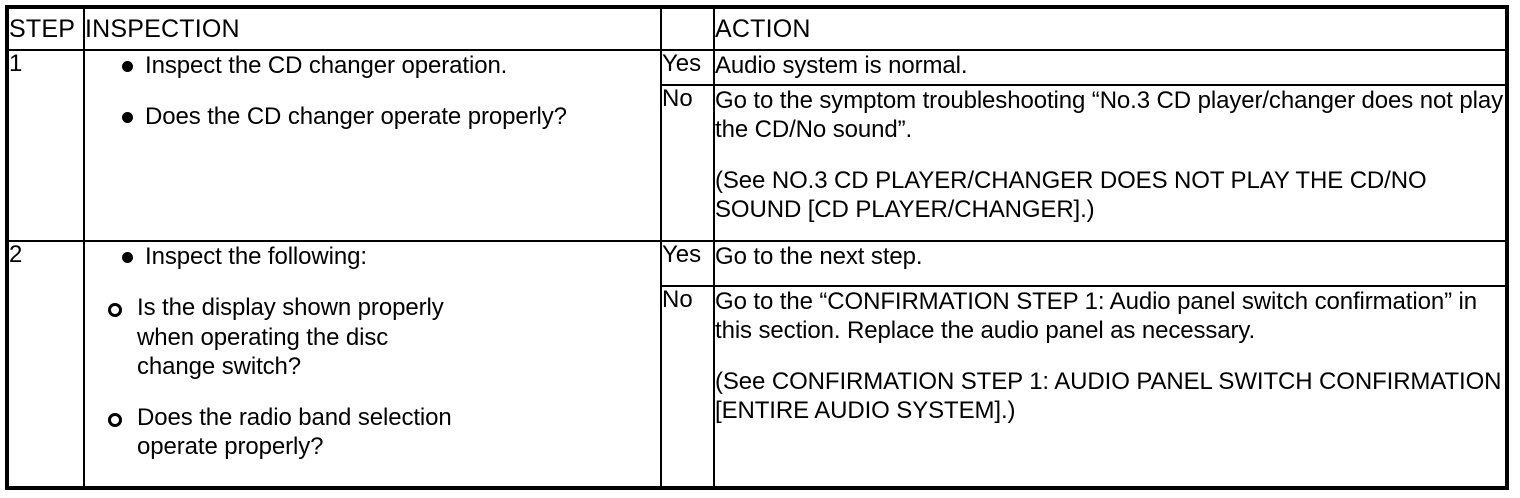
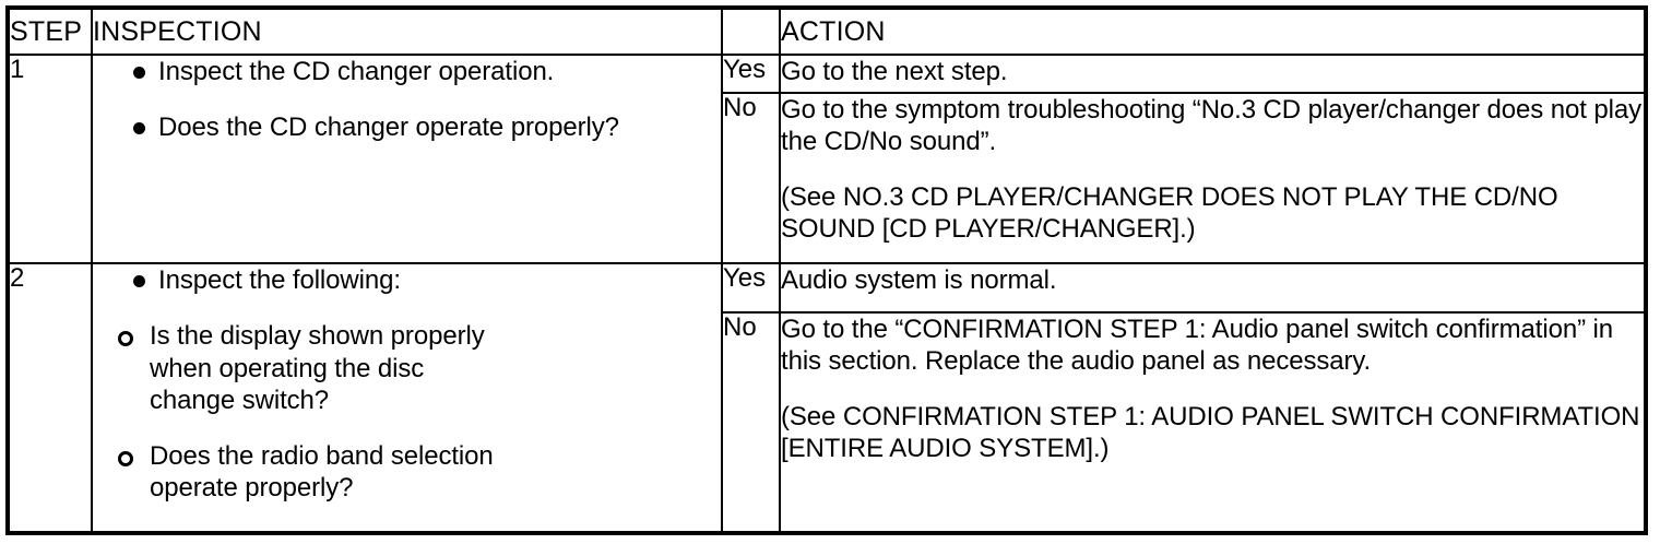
  STEP	INSPECTION		ACTION
- 1	Inspect the CD changer operation. Does the CD changer operate properly?	Yes	Audio system is normal.
+ 1	Inspect the CD changer operation. Does the CD changer operate properly?	Yes	Go to the next step.
  No	Go to the symptom troubleshooting “No.3 CD player/changer does not play the CD/No sound”. (See NO.3 CD PLAYER/CHANGER DOES NOT PLAY THE CD/NO SOUND [CD PLAYER/CHANGER].)
- 2	Inspect the following: Is the display shown properly when operating the disc change switch? Does the radio band selection operate properly?	Yes	Go to the next step.
+ 2	Inspect the following: Is the display shown properly when operating the disc change switch? Does the radio band selection operate properly?	Yes	Audio system is normal.
  No	Go to the “CONFIRMATION STEP 1: Audio panel switch confirmation” in this section. Replace the audio panel as necessary. (See CONFIRMATION STEP 1: AUDIO PANEL SWITCH CONFIRMATION [ENTIRE AUDIO SYSTEM].)
